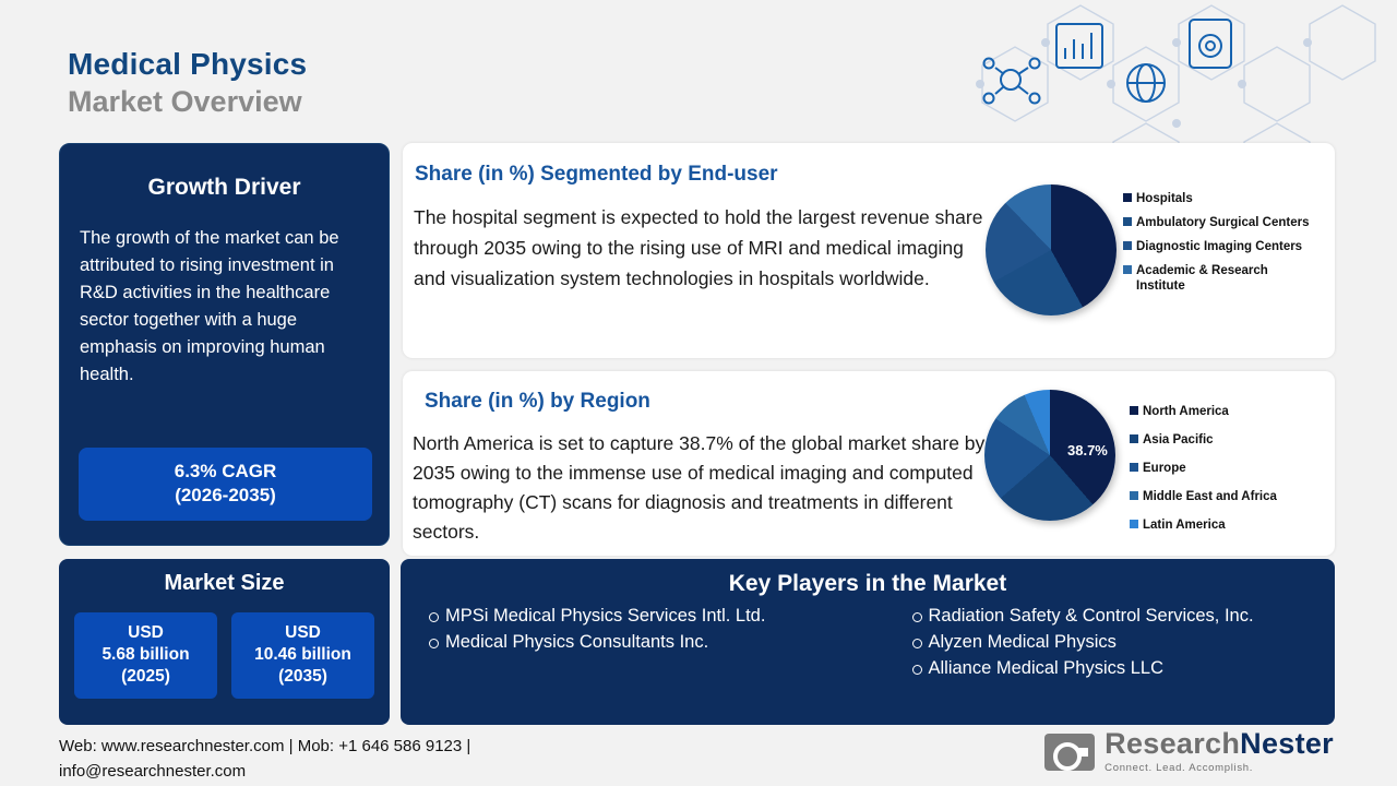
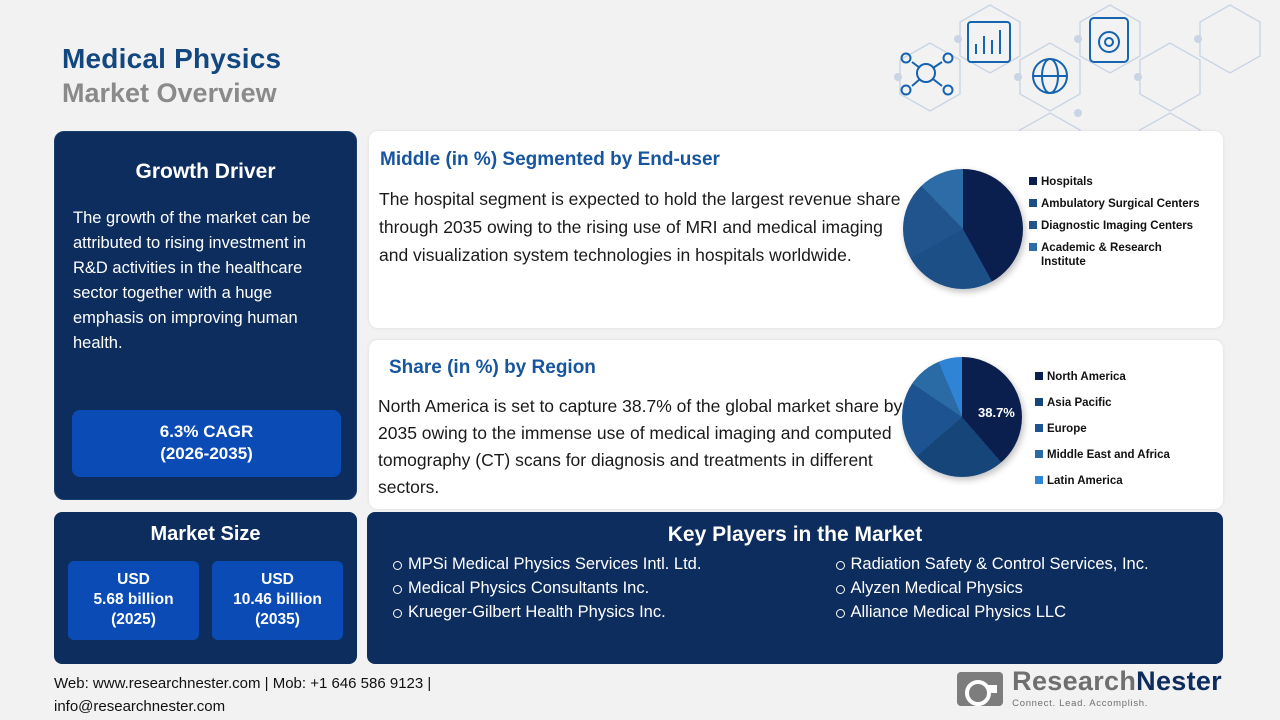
  Medical Physics
  Market Overview
  Growth Driver
  The growth of the market can be attributed to rising investment in R&D activities in the healthcare sector together with a huge emphasis on improving human health.
  6.3% CAGR
  (2026-2035)
  Market Size
  USD
  5.68 billion
  (2025)
  USD
  10.46 billion
  (2035)
- Share (in %) Segmented by End-user
+ Middle (in %) Segmented by End-user
  The hospital segment is expected to hold the largest revenue share through 2035 owing to the rising use of MRI and medical imaging and visualization system technologies in hospitals worldwide.
  Hospitals
  Ambulatory Surgical Centers
  Diagnostic Imaging Centers
  Academic & Research Institute
  Share (in %) by Region
  North America is set to capture 38.7% of the global market share by 2035 owing to the immense use of medical imaging and computed tomography (CT) scans for diagnosis and treatments in different sectors.
  38.7%
  North America
  Asia Pacific
  Europe
  Middle East and Africa
  Latin America
  Key Players in the Market
  MPSi Medical Physics Services Intl. Ltd.
  Medical Physics Consultants Inc.
+ Krueger-Gilbert Health Physics Inc.
  Radiation Safety & Control Services, Inc.
  Alyzen Medical Physics
  Alliance Medical Physics LLC
  Web: www.researchnester.com | Mob: +1 646 586 9123 |
  info@researchnester.com
  ResearchNester
  Connect. Lead. Accomplish.
